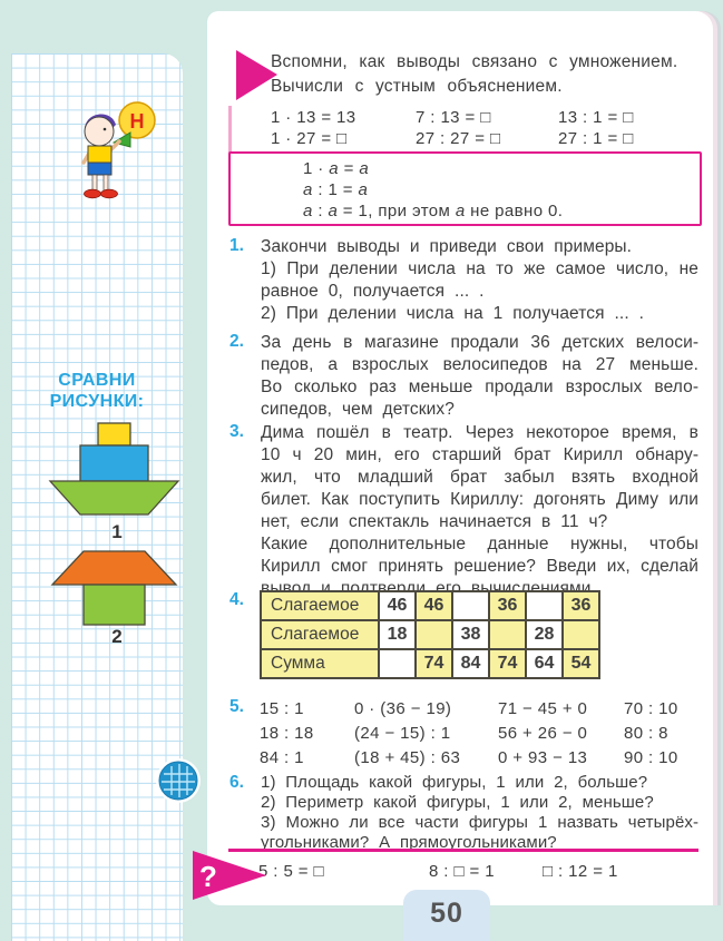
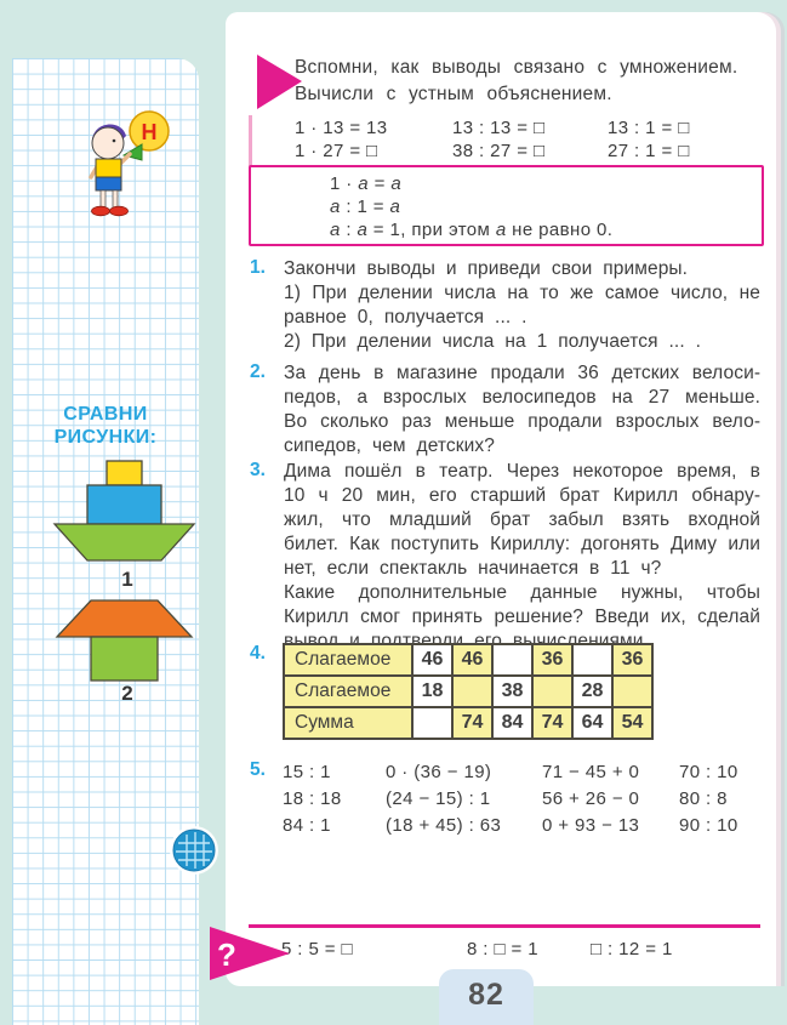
  Н
  СРАВНИ
  РИСУНКИ:
  1
  2
  Вспомни, как выводы связано с умножением.
  Вычисли с устным объяснением.
  1 · 13 = 13
- 7 : 13 = □
+ 13 : 13 = □
  13 : 1 = □
  1 · 27 = □
- 27 : 27 = □
+ 38 : 27 = □
  27 : 1 = □
  1 · a = a
  a : 1 = a
  a : a = 1, при этом a не равно 0.
  1.
  Закончи выводы и приведи свои примеры.
  1) При делении числа на то же самое число, не равное 0, получается ... .
  2) При делении числа на 1 получается ... .
  2.
  За день в магазине продали 36 детских велоси­педов, а взрослых велосипедов на 27 меньше. Во сколько раз меньше продали взрослых вело­сипедов, чем детских?
  3.
  Дима пошёл в театр. Через некоторое время, в 10 ч 20 мин, его старший брат Кирилл обнару­жил, что младший брат забыл взять входной билет. Как поступить Кириллу: догонять Диму или нет, если спектакль начинается в 11 ч?
  Какие дополнительные данные нужны, чтобы Кирилл смог принять решение? Введи их, сде­лай вывод и подтверди его вычислениями.
  4.
  Слагаемое	46	46		36		36
  Слагаемое	18		38		28
  Сумма		74	84	74	64	54
  5.
  15 : 1
  18 : 18
  84 : 1
  0 · (36 − 19)
  (24 − 15) : 1
  (18 + 45) : 63
  71 − 45 + 0
  56 + 26 − 0
  0 + 93 − 13
  70 : 10
  80 : 8
  90 : 10
- 6.
- 1) Площадь какой фигуры, 1 или 2, больше?
- 2) Периметр какой фигуры, 1 или 2, меньше?
- 3) Можно ли все части фигуры 1 назвать четырёх­угольниками? А прямоугольниками?
  5 : 5 = □
  8 : □ = 1
  □ : 12 = 1
  ?
- 50
+ 82
